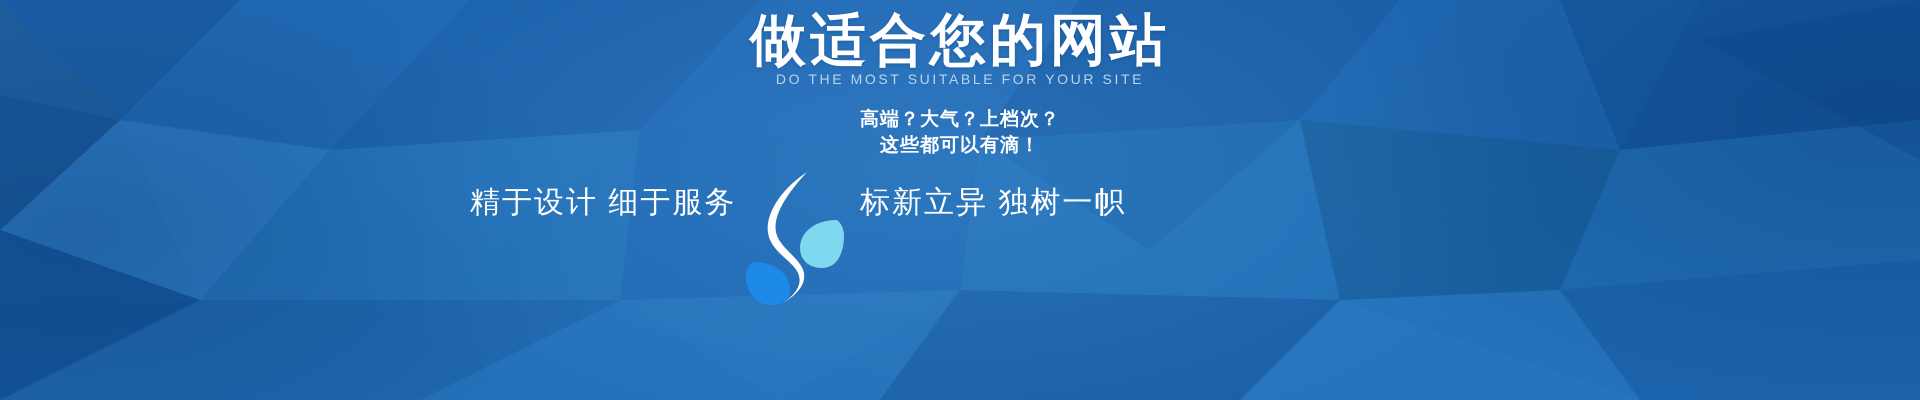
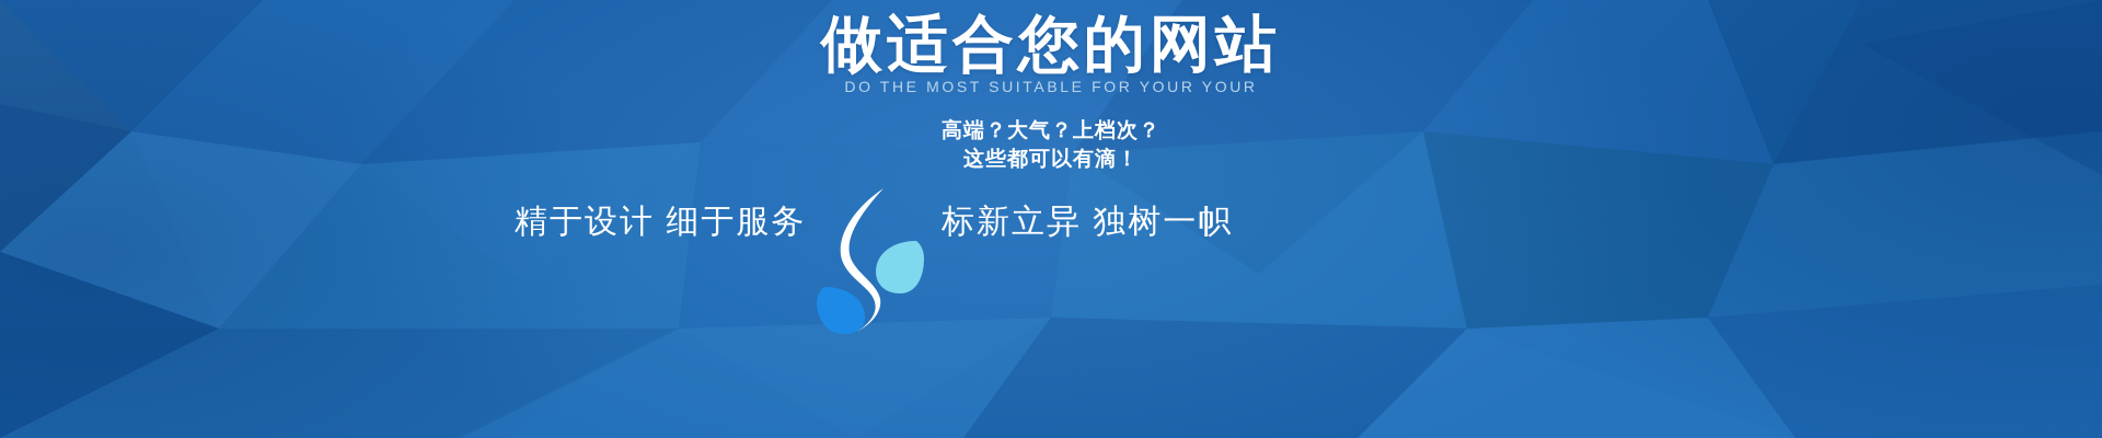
  做适合您的网站
- DO THE MOST SUITABLE FOR YOUR SITE
+ DO THE MOST SUITABLE FOR YOUR YOUR
  高端？大气？上档次？
  这些都可以有滴！
  精于设计 细于服务
  标新立异 独树一帜
